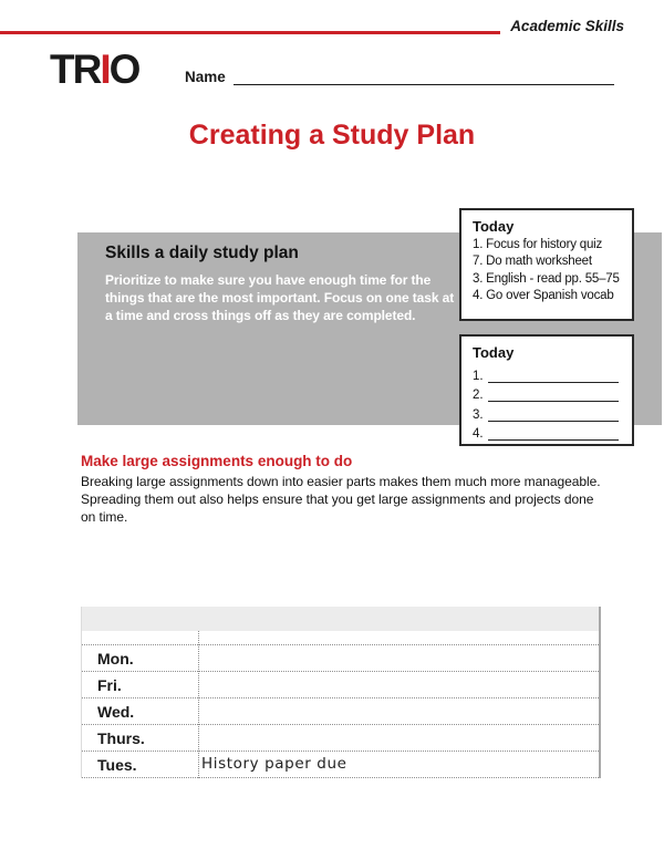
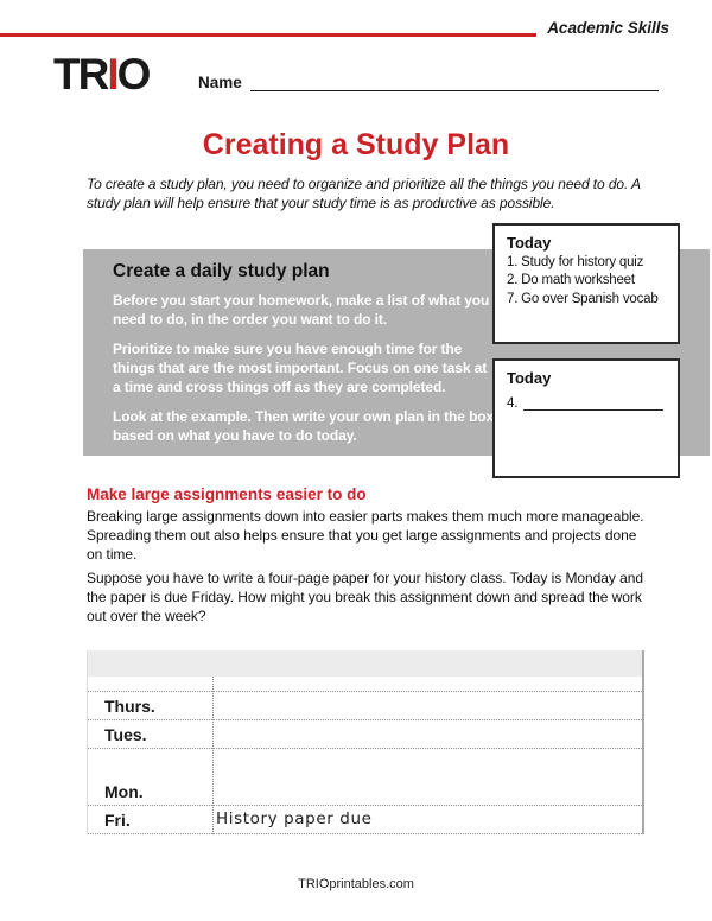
  Academic Skills
  TRIO
  Name
  Creating a Study Plan
+ To create a study plan, you need to organize and prioritize all the things you need to do. A study plan will help ensure that your study time is as productive as possible.
- Skills a daily study plan
+ Create a daily study plan
+ Before you start your homework, make a list of what you need to do, in the order you want to do it.
  Prioritize to make sure you have enough time for the things that are the most important. Focus on one task at a time and cross things off as they are completed.
+ Look at the example. Then write your own plan in the box based on what you have to do today.
  Today
- 1. Focus for history quiz
+ 1. Study for history quiz
- 7. Do math worksheet
+ 2. Do math worksheet
- 3. English - read pp. 55–75
- 4. Go over Spanish vocab
+ 7. Go over Spanish vocab
  Today
- 1.
- 2.
- 3.
  4.
- Make large assignments enough to do
+ Make large assignments easier to do
  Breaking large assignments down into easier parts makes them much more manageable. Spreading them out also helps ensure that you get large assignments and projects done on time.
+ Suppose you have to write a four-page paper for your history class. Today is Monday and the paper is due Friday. How might you break this assignment down and spread the work out over the week?
- Mon.
+ Thurs.
- Fri.
+ Tues.
- Wed.
- Thurs.
+ Mon.
- Tues.
+ Fri.
  History paper due
+ TRIOprintables.com
